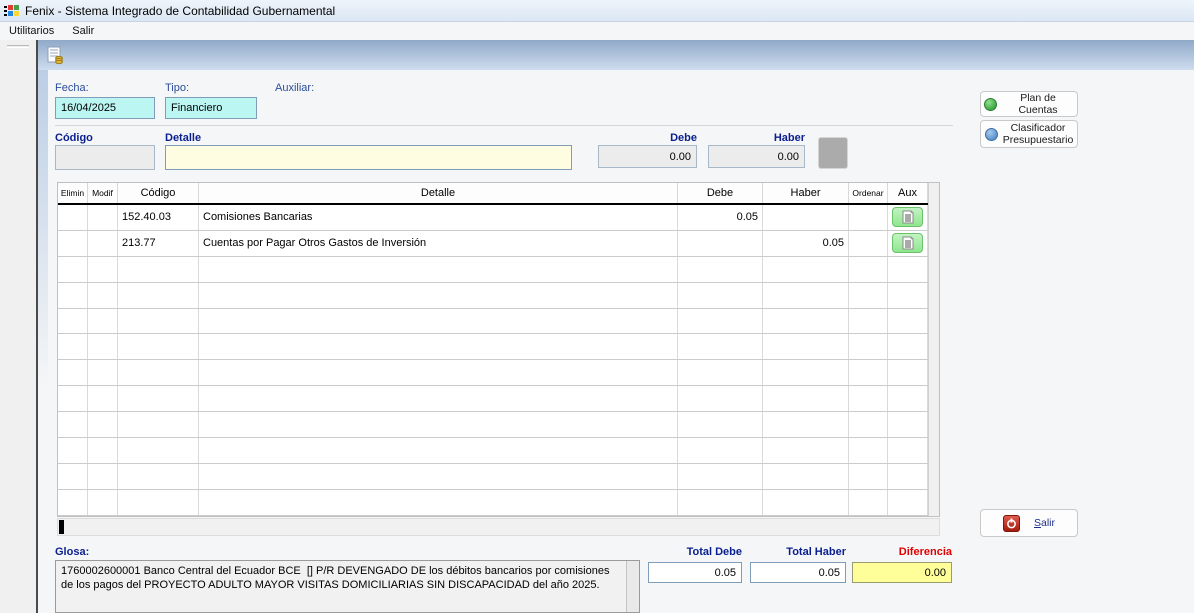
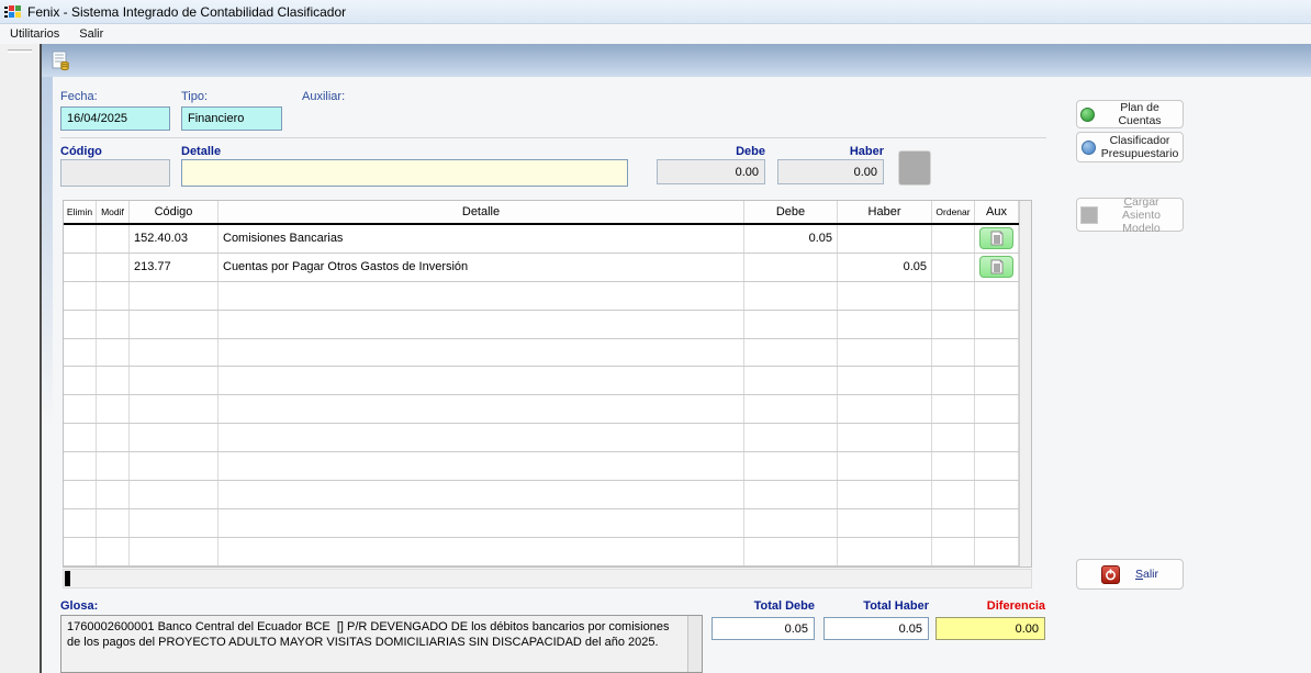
- Fenix - Sistema Integrado de Contabilidad Gubernamental
+ Fenix - Sistema Integrado de Contabilidad Clasificador
  Utilitarios
  Salir
  Fecha:
  16/04/2025
  Tipo:
  Financiero
  Auxiliar:
  Código
  Detalle
  Debe
  0.00
  Haber
  0.00
  Elimin
  Modif
  Código
  Detalle
  Debe
  Haber
  Ordenar
  Aux
  152.40.03
  Comisiones Bancarias
  0.05
  213.77
  Cuentas por Pagar Otros Gastos de Inversión
  0.05
  Glosa:
  1760002600001 Banco Central del Ecuador BCE [] P/R DEVENGADO DE los débitos bancarios por comisiones de los pagos del PROYECTO ADULTO MAYOR VISITAS DOMICILIARIAS SIN DISCAPACIDAD del año 2025.
  Total Debe
  0.05
  Total Haber
  0.05
  Diferencia
  0.00
  Plan de Cuentas
  Clasificador
  Presupuestario
+ Cargar Asiento
+ Modelo
  Salir
